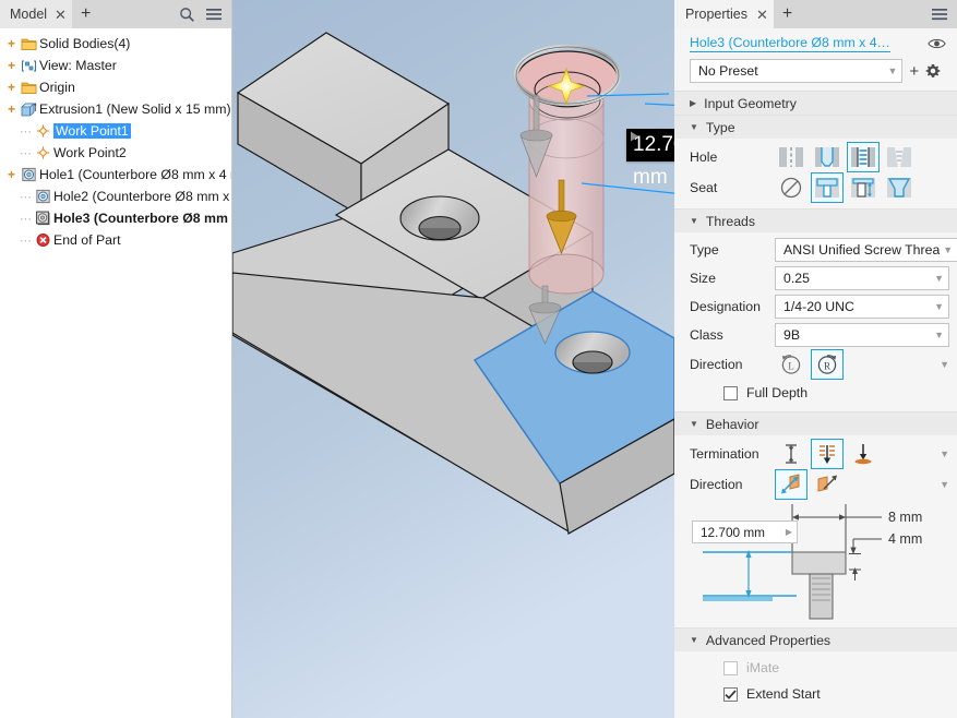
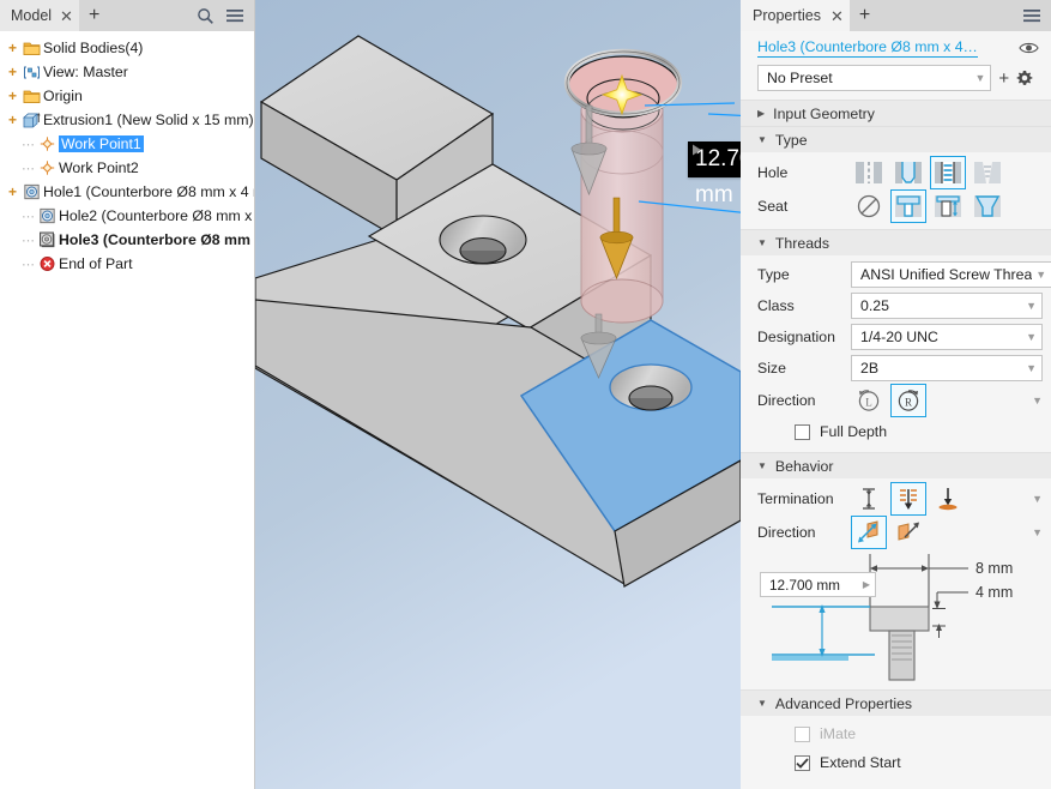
  Model
  ✕
  +
  +
  Solid Bodies(4)
  +
  View: Master
  +
  Origin
  +
  Extrusion1 (New Solid x 15 mm)
  ⋯
  Work Point1
  ⋯
  Work Point2
  +
  Hole1 (Counterbore Ø8 mm x 4
  ⋯
  Hole2 (Counterbore Ø8 mm x
  ⋯
  Hole3 (Counterbore Ø8 mm
  ⋯
  End of Part
  12.7 mm
  Properties
  ✕
  +
  Hole3 (Counterbore Ø8 mm x 4…
  No Preset
  ▼
  +
  ▶
  Input Geometry
  ▼
  Type
  Hole
  Seat
  ▼
  Threads
  Type
  ANSI Unified Screw Threa
  ▼
- Size
+ Class
  0.25
  ▼
  Designation
  1/4-20 UNC
  ▼
- Class
+ Size
- 9B
+ 2B
  ▼
  Direction
  L
  R
  ▼
  Full Depth
  ▼
  Behavior
  Termination
  ▼
  Direction
  ▼
  8 mm
  4 mm
  12.700 mm
  ▶
  ▼
  Advanced Properties
  iMate
  Extend Start
